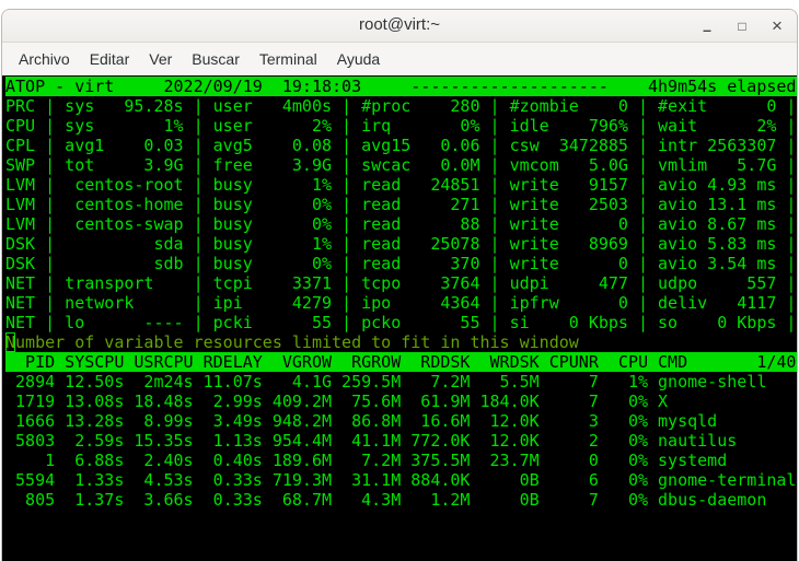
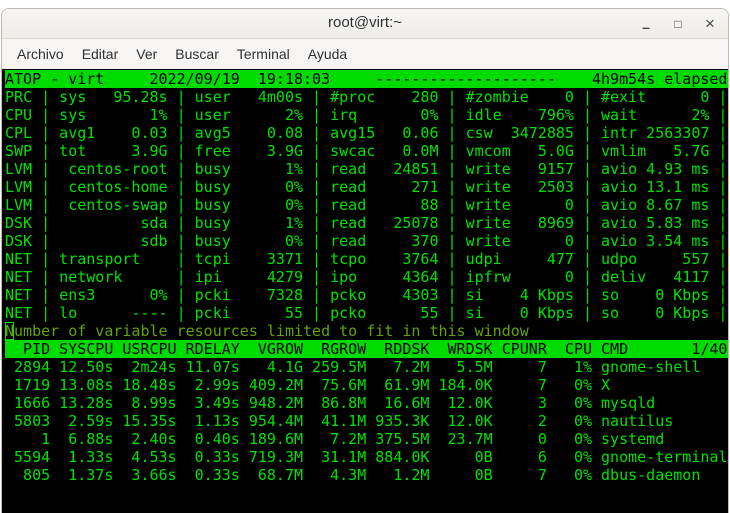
  root@virt:~
  –
  □
  ×
  Archivo
  Editar
  Ver
  Buscar
  Terminal
  Ayuda
  ATOP - virt 2022/09/19 19:18:03 -------------------- 4h9m54s elapsed
  PRC | sys 95.28s | user 4m00s | #proc 280 | #zombie 0 | #exit 0 |
  CPU | sys 1% | user 2% | irq 0% | idle 796% | wait 2% |
  CPL | avg1 0.03 | avg5 0.08 | avg15 0.06 | csw 3472885 | intr 2563307 |
  SWP | tot 3.9G | free 3.9G | swcac 0.0M | vmcom 5.0G | vmlim 5.7G |
  LVM | centos-root | busy 1% | read 24851 | write 9157 | avio 4.93 ms |
  LVM | centos-home | busy 0% | read 271 | write 2503 | avio 13.1 ms |
  LVM | centos-swap | busy 0% | read 88 | write 0 | avio 8.67 ms |
  DSK | sda | busy 1% | read 25078 | write 8969 | avio 5.83 ms |
  DSK | sdb | busy 0% | read 370 | write 0 | avio 3.54 ms |
  NET | transport | tcpi 3371 | tcpo 3764 | udpi 477 | udpo 557 |
  NET | network | ipi 4279 | ipo 4364 | ipfrw 0 | deliv 4117 |
+ NET | ens3 0% | pcki 7328 | pcko 4303 | si 4 Kbps | so 0 Kbps |
  NET | lo ---- | pcki 55 | pcko 55 | si 0 Kbps | so 0 Kbps |
  Number of variable resources limited to fit in this window
  PID SYSCPU USRCPU RDELAY VGROW RGROW RDDSK WRDSK CPUNR CPU CMD 1/40
  2894 12.50s 2m24s 11.07s 4.1G 259.5M 7.2M 5.5M 7 1% gnome-shell
  1719 13.08s 18.48s 2.99s 409.2M 75.6M 61.9M 184.0K 7 0% X
  1666 13.28s 8.99s 3.49s 948.2M 86.8M 16.6M 12.0K 3 0% mysqld
- 5803 2.59s 15.35s 1.13s 954.4M 41.1M 772.0K 12.0K 2 0% nautilus
+ 5803 2.59s 15.35s 1.13s 954.4M 41.1M 935.3K 12.0K 2 0% nautilus
  1 6.88s 2.40s 0.40s 189.6M 7.2M 375.5M 23.7M 0 0% systemd
  5594 1.33s 4.53s 0.33s 719.3M 31.1M 884.0K 0B 6 0% gnome-terminal
  805 1.37s 3.66s 0.33s 68.7M 4.3M 1.2M 0B 7 0% dbus-daemon
